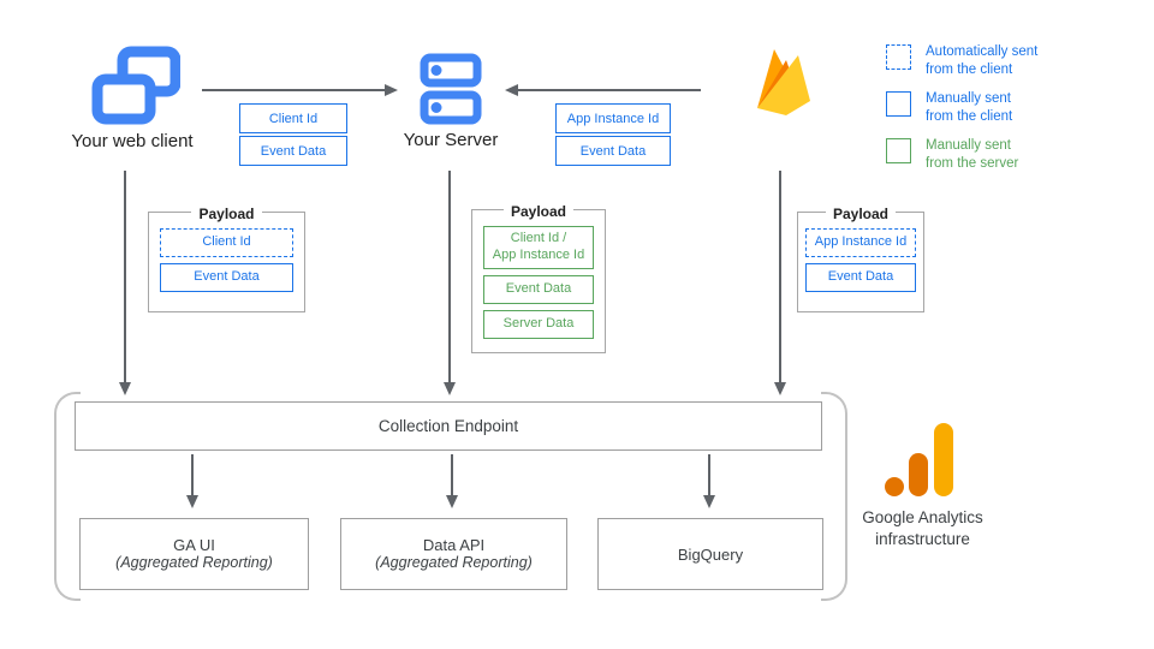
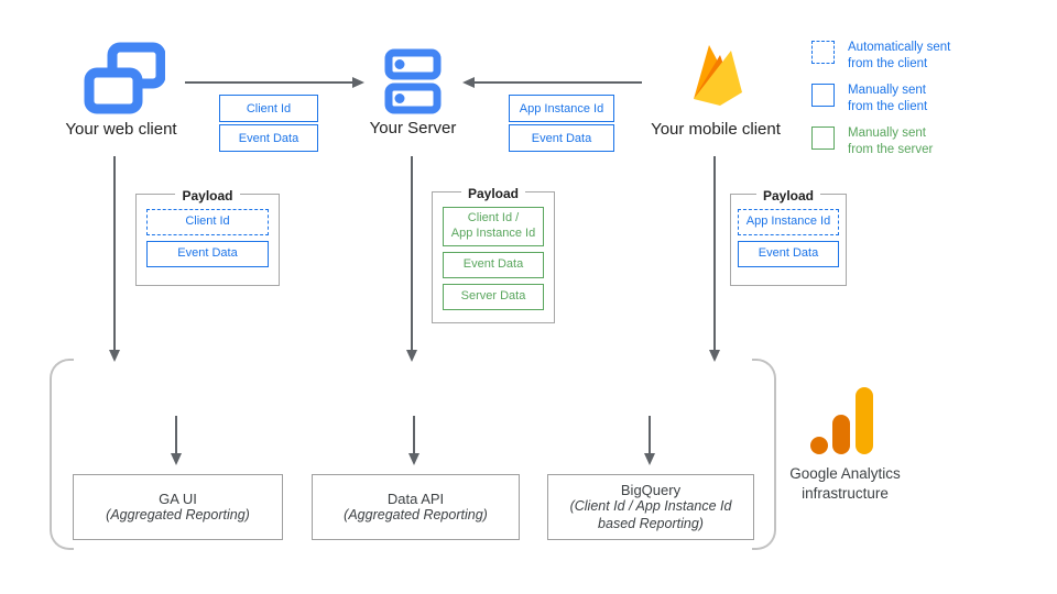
  Your web client
  Your Server
+ Your mobile client
  Client Id
  Event Data
  App Instance Id
  Event Data
  Automatically sent
  from the client
  Manually sent
  from the client
  Manually sent
  from the server
  Payload
  Client Id
  Event Data
  Payload
  Client Id /
  App Instance Id
  Event Data
  Server Data
  Payload
  App Instance Id
  Event Data
- Collection Endpoint
  GA UI
  (Aggregated Reporting)
  Data API
  (Aggregated Reporting)
  BigQuery
+ (Client Id / App Instance Id
+ based Reporting)
  Google Analytics
  infrastructure
